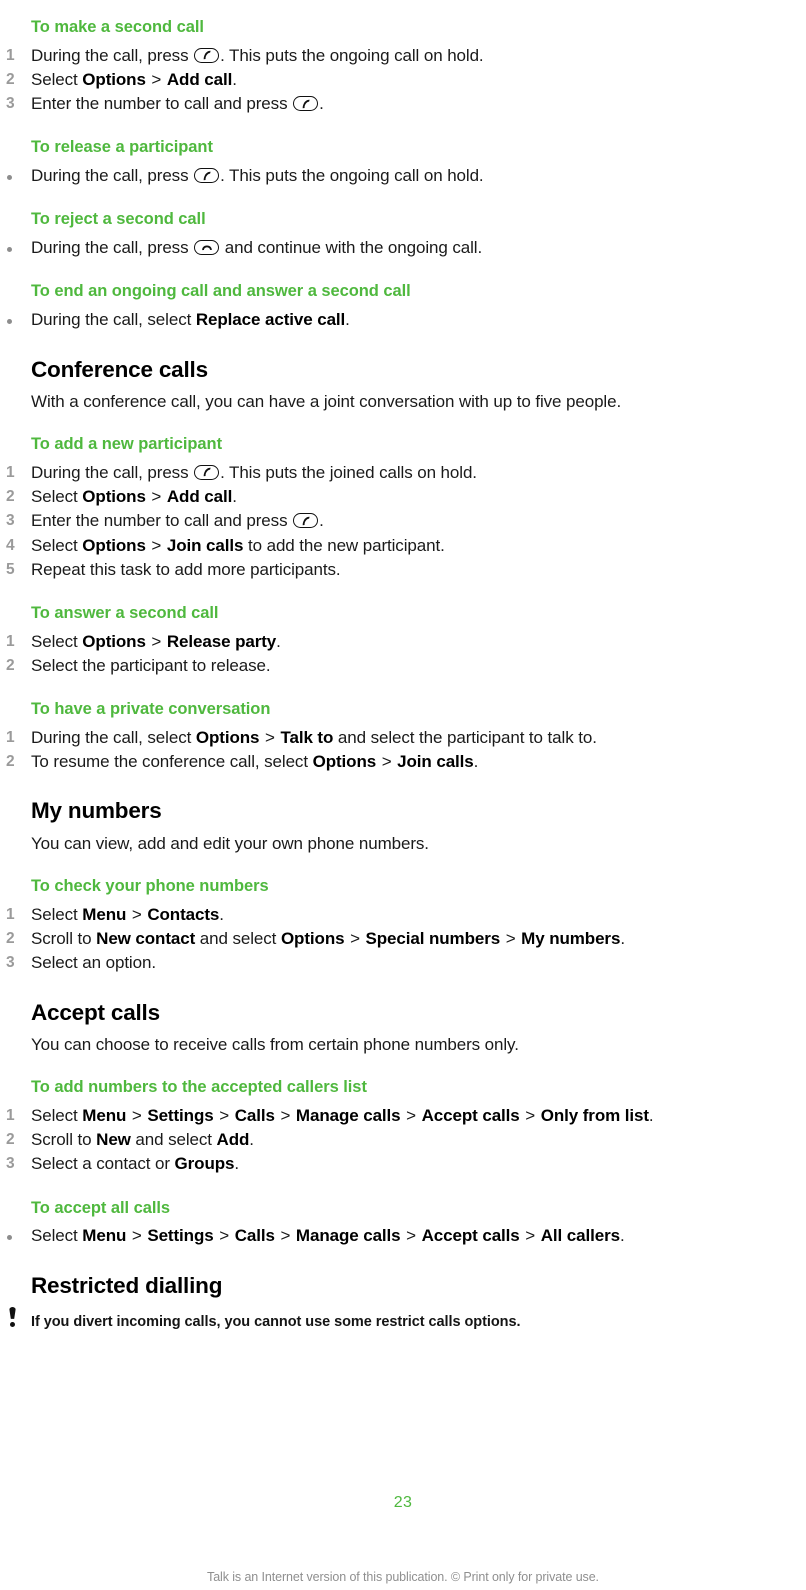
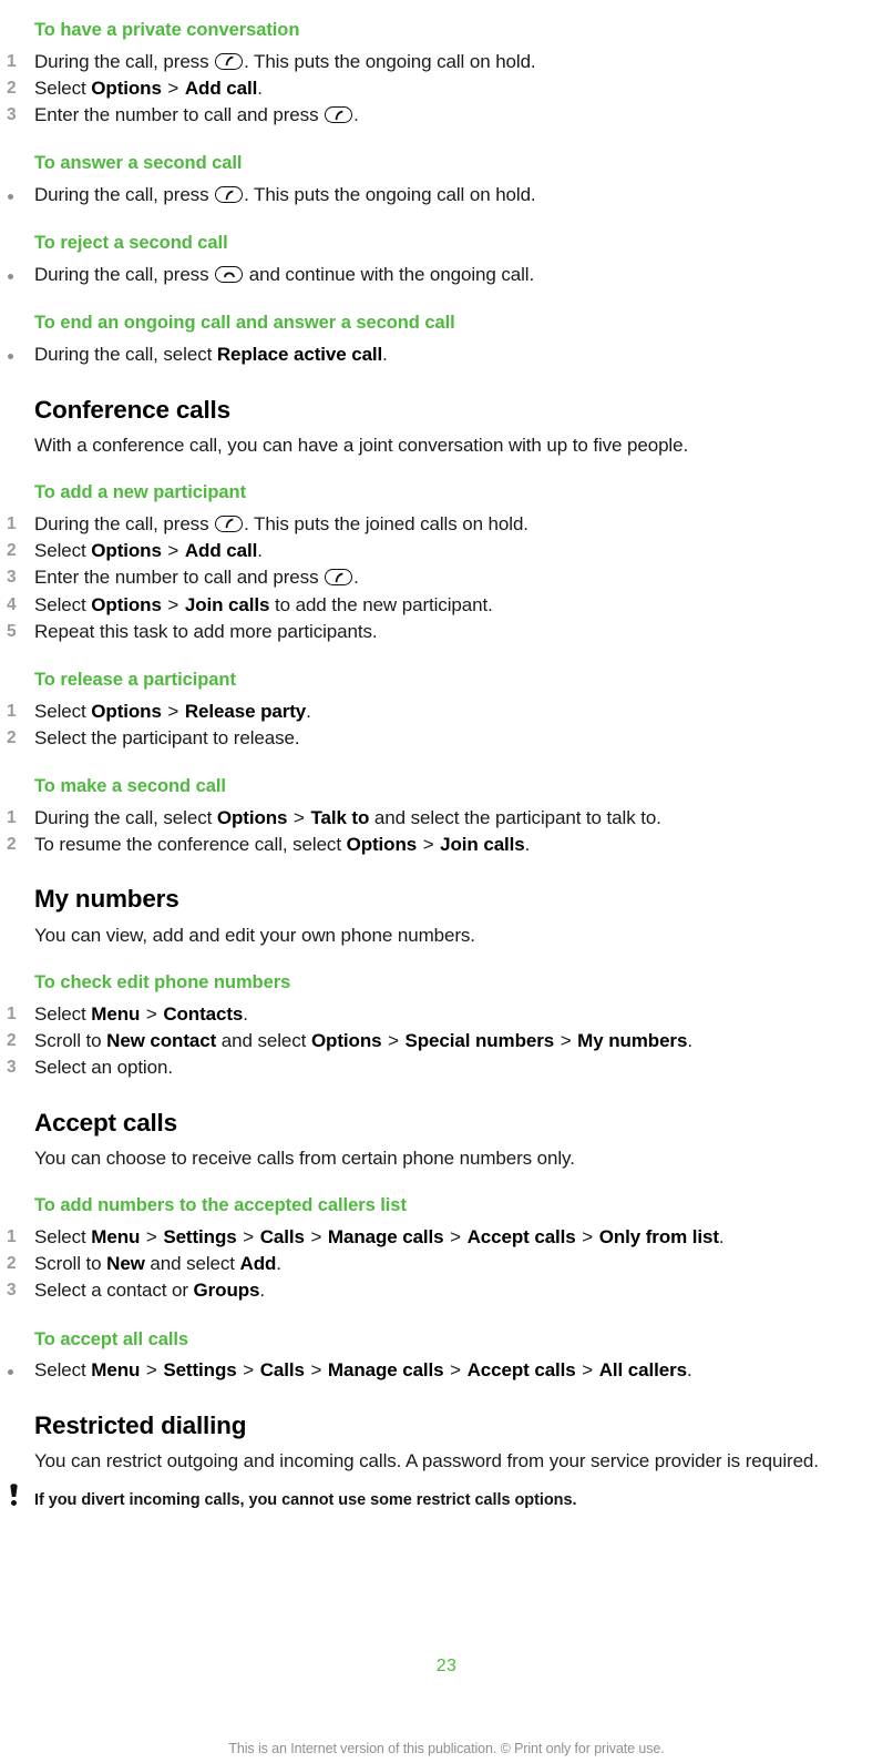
- To make a second call
+ To have a private conversation
  1
  During the call, press . This puts the ongoing call on hold.
  2
  Select Options > Add call.
  3
  Enter the number to call and press .
- To release a participant
+ To answer a second call
  During the call, press . This puts the ongoing call on hold.
  To reject a second call
  During the call, press and continue with the ongoing call.
  To end an ongoing call and answer a second call
  During the call, select Replace active call.
  Conference calls
  With a conference call, you can have a joint conversation with up to five people.
  To add a new participant
  1
  During the call, press . This puts the joined calls on hold.
  2
  Select Options > Add call.
  3
  Enter the number to call and press .
  4
  Select Options > Join calls to add the new participant.
  5
  Repeat this task to add more participants.
- To answer a second call
+ To release a participant
  1
  Select Options > Release party.
  2
  Select the participant to release.
- To have a private conversation
+ To make a second call
  1
  During the call, select Options > Talk to and select the participant to talk to.
  2
  To resume the conference call, select Options > Join calls.
  My numbers
  You can view, add and edit your own phone numbers.
- To check your phone numbers
+ To check edit phone numbers
  1
  Select Menu > Contacts.
  2
  Scroll to New contact and select Options > Special numbers > My numbers.
  3
  Select an option.
  Accept calls
  You can choose to receive calls from certain phone numbers only.
  To add numbers to the accepted callers list
  1
  Select Menu > Settings > Calls > Manage calls > Accept calls > Only from list.
  2
  Scroll to New and select Add.
  3
  Select a contact or Groups.
  To accept all calls
  Select Menu > Settings > Calls > Manage calls > Accept calls > All callers.
  Restricted dialling
+ You can restrict outgoing and incoming calls. A password from your service provider is required.
  If you divert incoming calls, you cannot use some restrict calls options.
  23
- Talk is an Internet version of this publication. © Print only for private use.
+ This is an Internet version of this publication. © Print only for private use.
